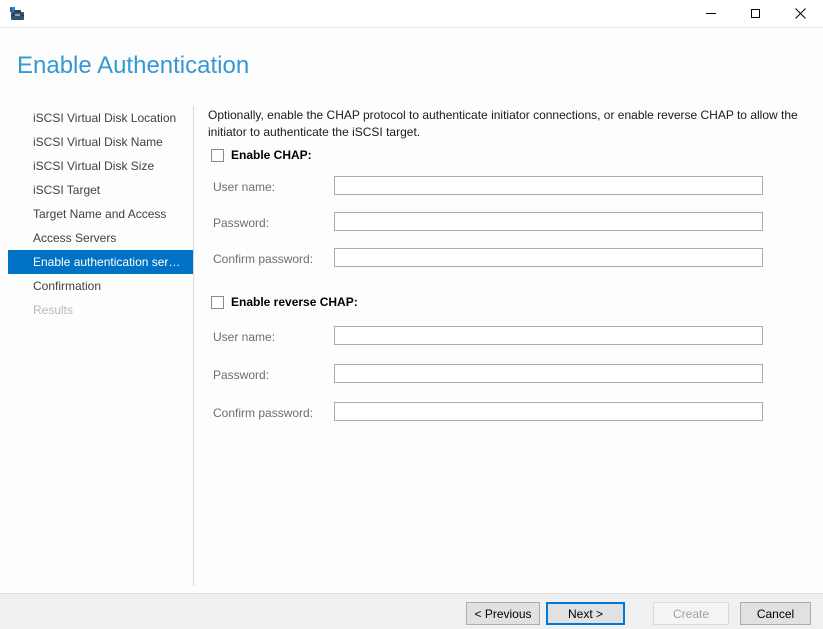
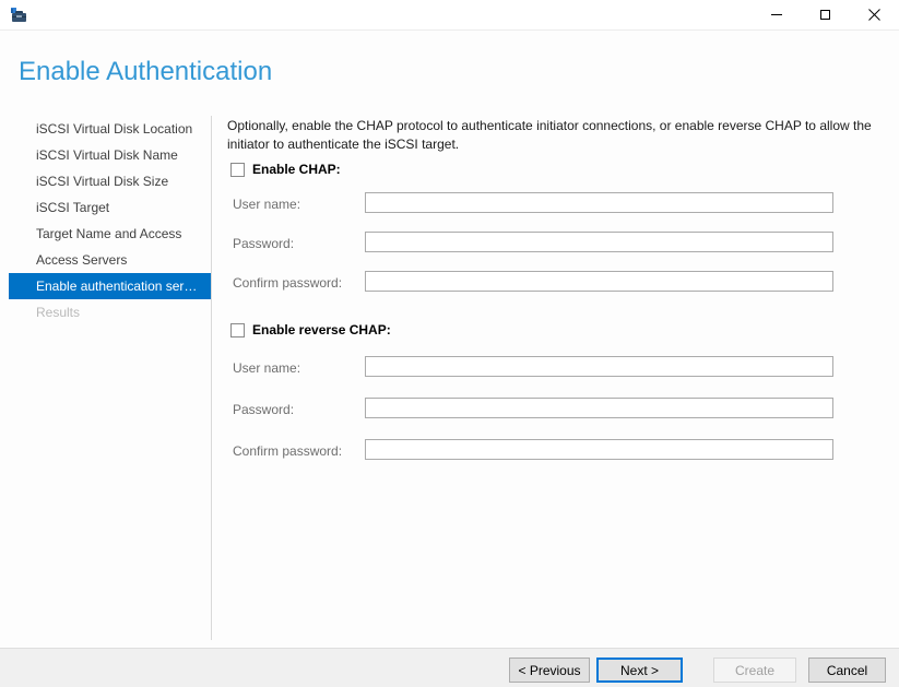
  Enable Authentication
  iSCSI Virtual Disk Location
  iSCSI Virtual Disk Name
  iSCSI Virtual Disk Size
  iSCSI Target
  Target Name and Access
  Access Servers
  Enable authentication ser…
- Confirmation
  Results
  Optionally, enable the CHAP protocol to authenticate initiator connections, or enable reverse CHAP to allow the
  initiator to authenticate the iSCSI target.
  Enable CHAP:
  User name:
  Password:
  Confirm password:
  Enable reverse CHAP:
  User name:
  Password:
  Confirm password:
  < Previous
  Next >
  Create
  Cancel
